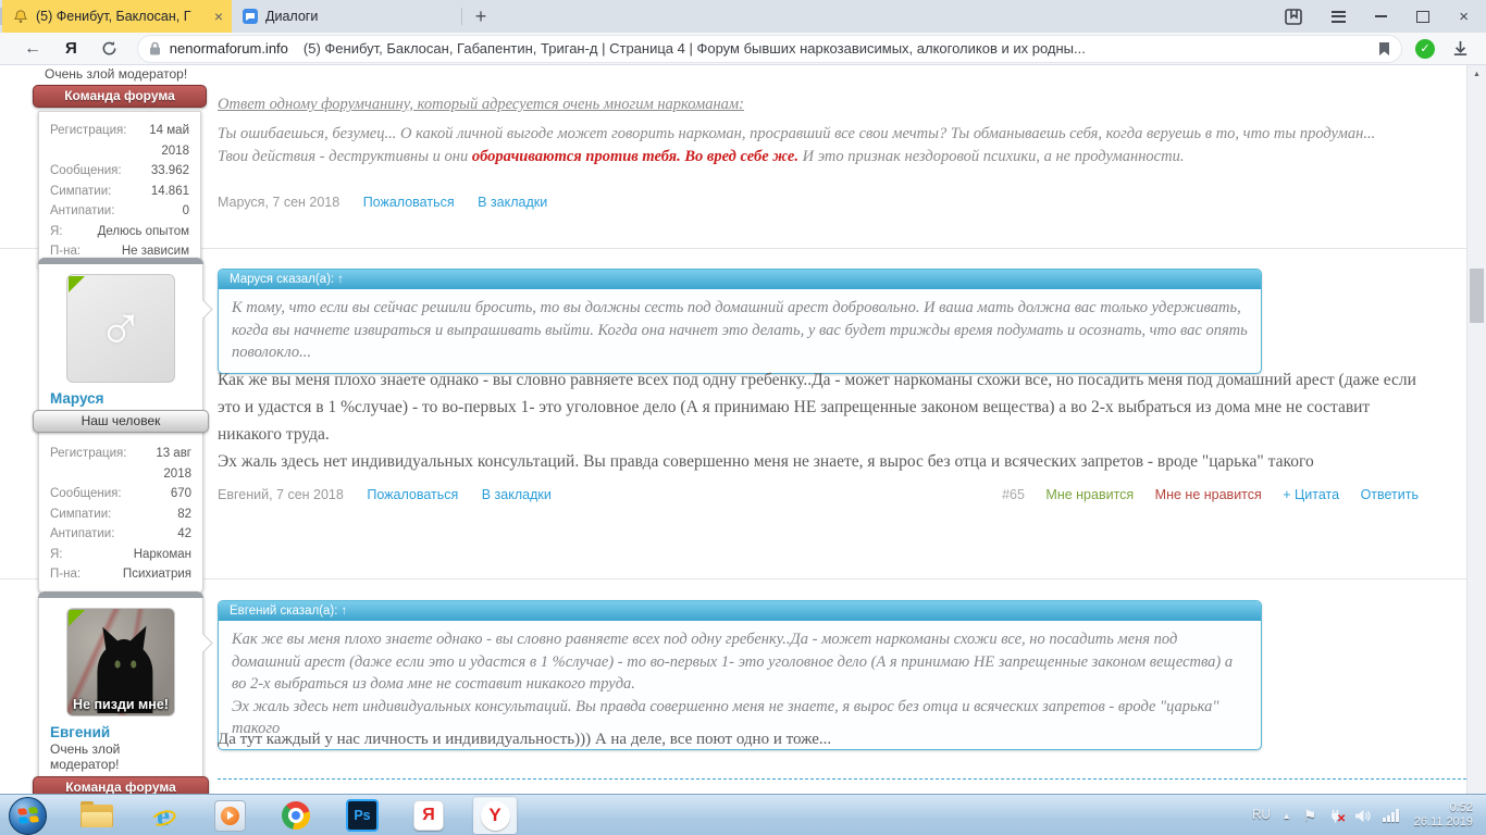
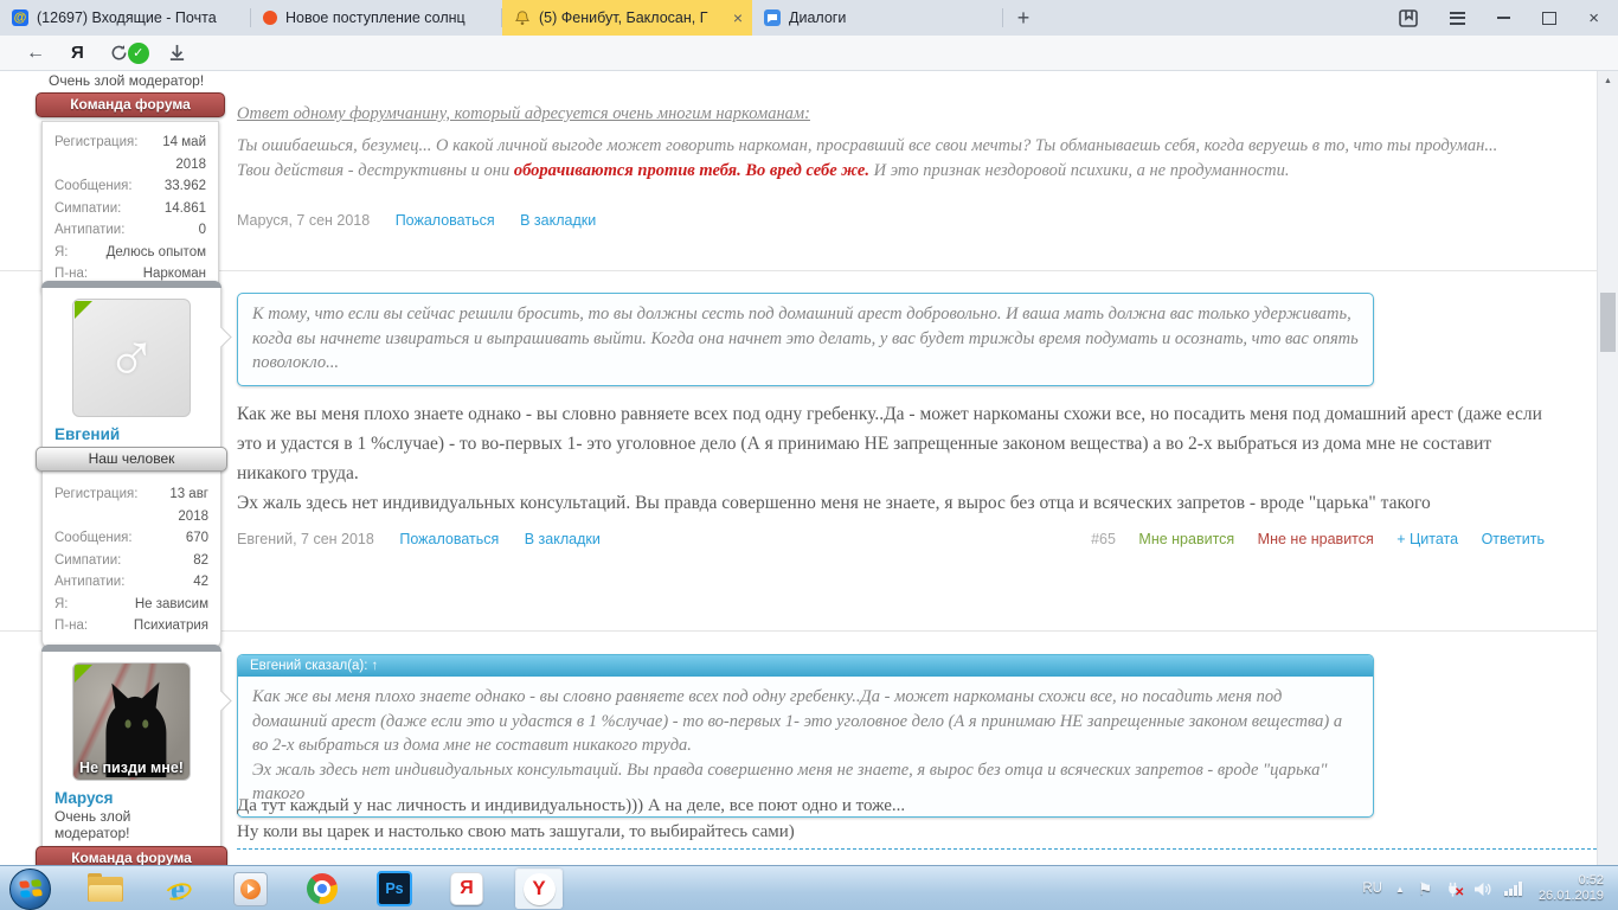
+ @
+ (12697) Входящие - Почта
+ Новое поступление солнц
  (5) Фенибут, Баклосан, Г
  ×
  Диалоги
  +
  ×
  ←
  Я
- nenormaforum.info
- (5) Фенибут, Баклосан, Габапентин, Триган-д | Страница 4 | Форум бывших наркозависимых, алкоголиков и их родны...
  ✓
  Очень злой модератор!
  Команда форума
  Регистрация:
  14 май 2018
  Сообщения:
  33.962
  Симпатии:
  14.861
  Антипатии:
  0
  Я:
  Делюсь опытом
  П-на:
- Не зависим
+ Наркоман
  Ответ одному форумчанину, который адресуется очень многим наркоманам:
  Ты ошибаешься, безумец... О какой личной выгоде может говорить наркоман, просравший все свои мечты? Ты обманываешь себя, когда веруешь в то, что ты продуман...
  Твои действия - деструктивны и они оборачиваются против тебя. Во вред себе же. И это признак нездоровой психики, а не продуманности.
  Маруся, 7 сен 2018 Пожаловаться В закладки
  ♂
- Маруся
+ Евгений
  Наш человек
  Регистрация:
  13 авг 2018
  Сообщения:
  670
  Симпатии:
  82
  Антипатии:
  42
  Я:
- Наркоман
+ Не зависим
  П-на:
  Психиатрия
- Маруся сказал(а): ↑
  К тому, что если вы сейчас решили бросить, то вы должны сесть под домашний арест добровольно. И ваша мать должна вас только удерживать, когда вы начнете извираться и выпрашивать выйти. Когда она начнет это делать, у вас будет трижды время подумать и осознать, что вас опять поволокло...
  Как же вы меня плохо знаете однако - вы словно равняете всех под одну гребенку..Да - может наркоманы схожи все, но посадить меня под домашний арест (даже если это и удастся в 1 %случае) - то во-первых 1- это уголовное дело (А я принимаю НЕ запрещенные законом вещества) а во 2-х выбраться из дома мне не составит никакого труда.
  Эх жаль здесь нет индивидуальных консультаций. Вы правда совершенно меня не знаете, я вырос без отца и всяческих запретов - вроде "царька" такого
  Евгений, 7 сен 2018 Пожаловаться В закладки
  #65 Мне нравится Мне не нравится + Цитата Ответить
  Не пизди мне!
- Евгений
+ Маруся
  Очень злой модератор!
  Команда форума
  Евгений сказал(а): ↑
  Как же вы меня плохо знаете однако - вы словно равняете всех под одну гребенку..Да - может наркоманы схожи все, но посадить меня под домашний арест (даже если это и удастся в 1 %случае) - то во-первых 1- это уголовное дело (А я принимаю НЕ запрещенные законом вещества) а во 2-х выбраться из дома мне не составит никакого труда.
  Эх жаль здесь нет индивидуальных консультаций. Вы правда совершенно меня не знаете, я вырос без отца и всяческих запретов - вроде "царька" такого
  Да тут каждый у нас личность и индивидуальность))) А на деле, все поют одно и тоже...
+ Ну коли вы царек и настолько свою мать зашугали, то выбирайтесь сами)
  e
  Ps
  Я
  Y
  RU
  ▲
  ⚑
  ✕
  0:52
- 26.11.2019
+ 26.01.2019
